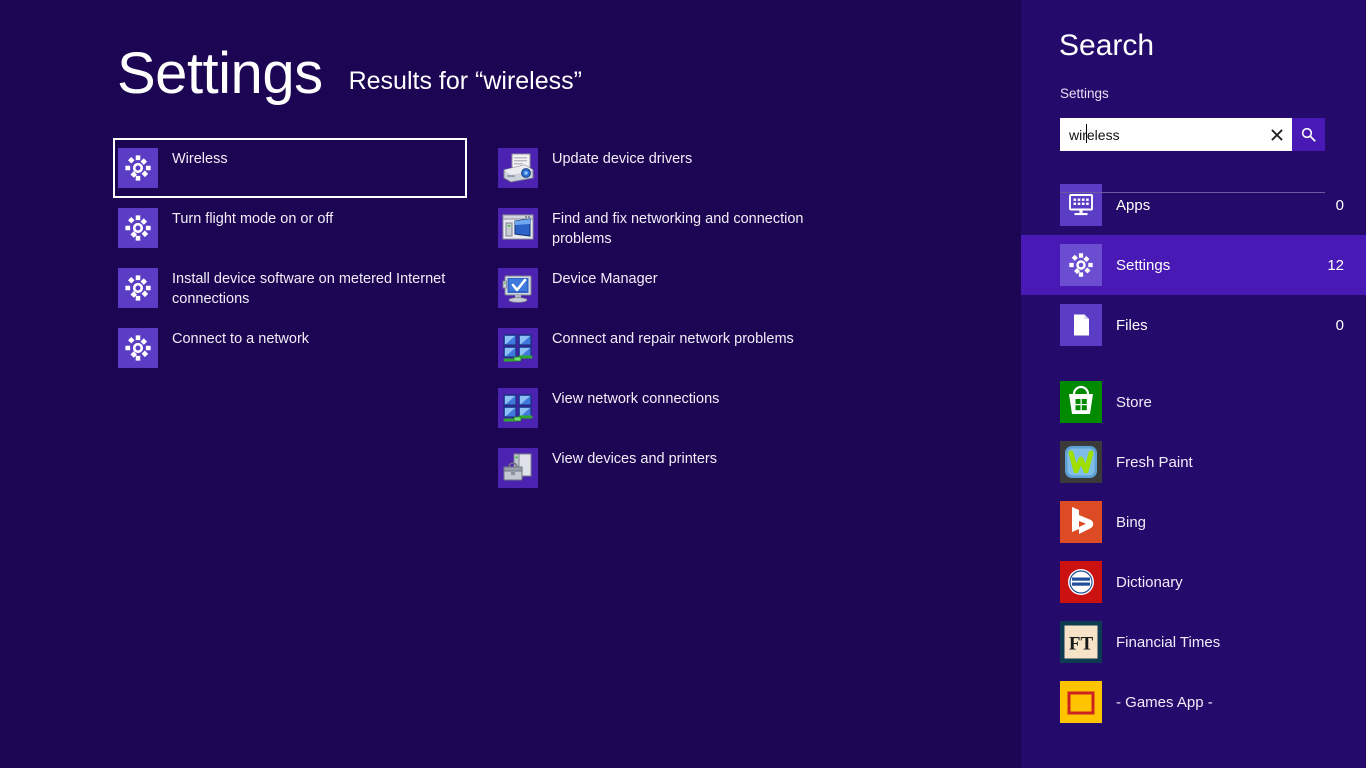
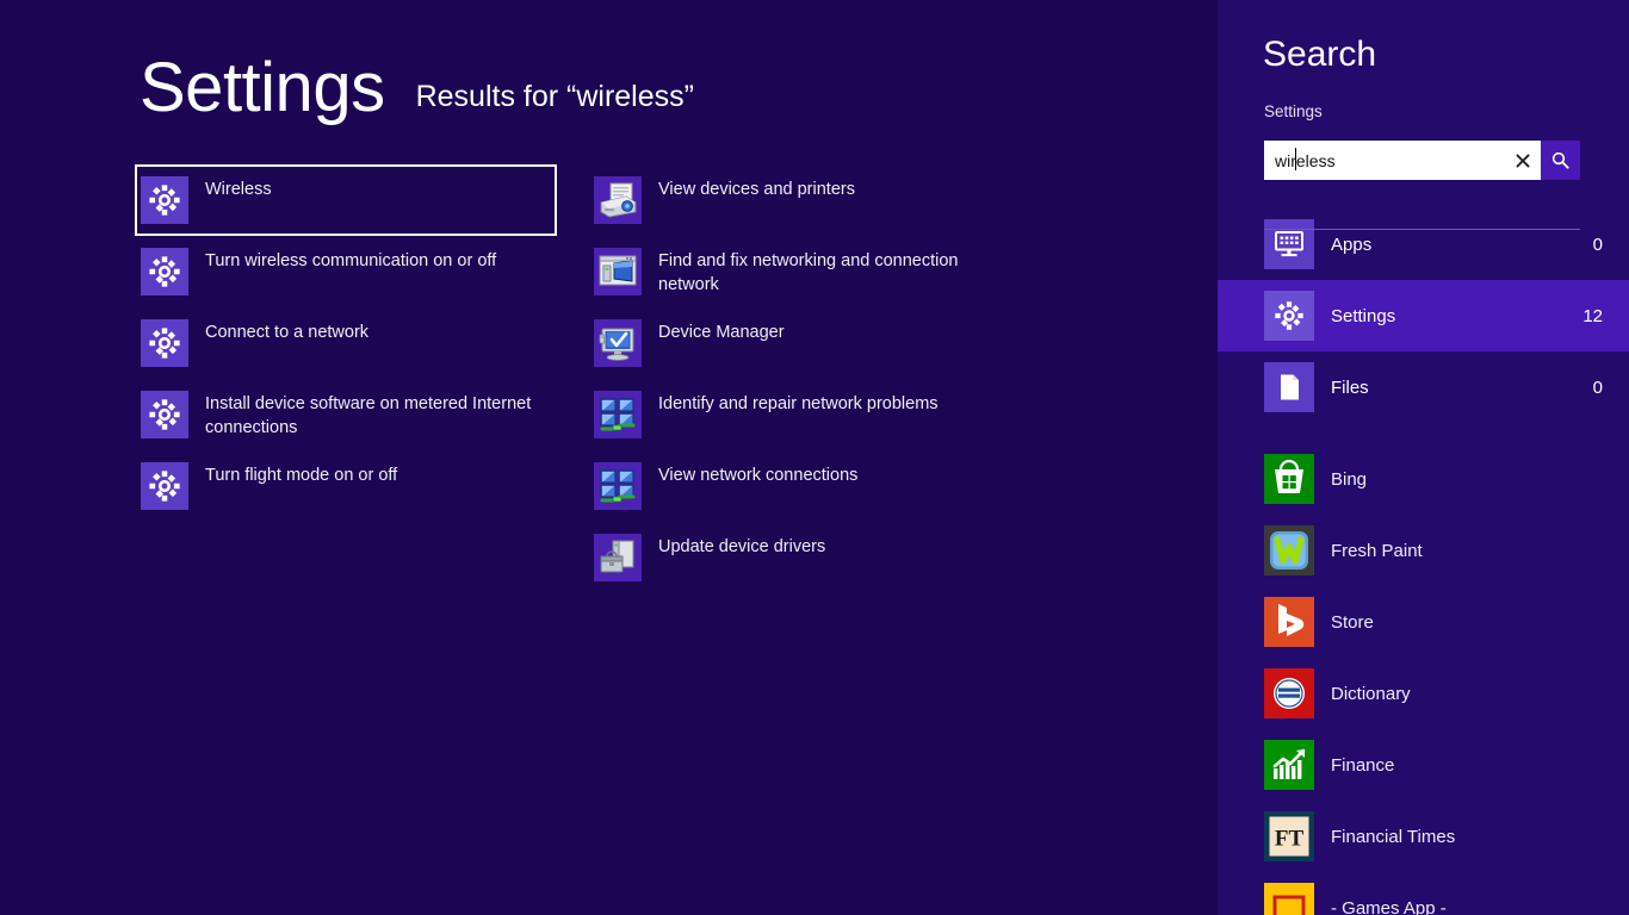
  Settings
  Results for “wireless”
  Wireless
+ Turn wireless communication on or off
- Turn flight mode on or off
+ Connect to a network
  Install device software on metered Internet connections
- Connect to a network
+ Turn flight mode on or off
- Update device drivers
+ View devices and printers
- Find and fix networking and connection problems
+ Find and fix networking and connection network
  Device Manager
- Connect and repair network problems
+ Identify and repair network problems
  View network connections
- View devices and printers
+ Update device drivers
  Search
  Settings
  wireless
  Apps
  0
  Settings
  12
  Files
  0
- Store
+ Bing
  Fresh Paint
- Bing
+ Store
  Dictionary
+ Finance
  FT
  Financial Times
  - Games App -
